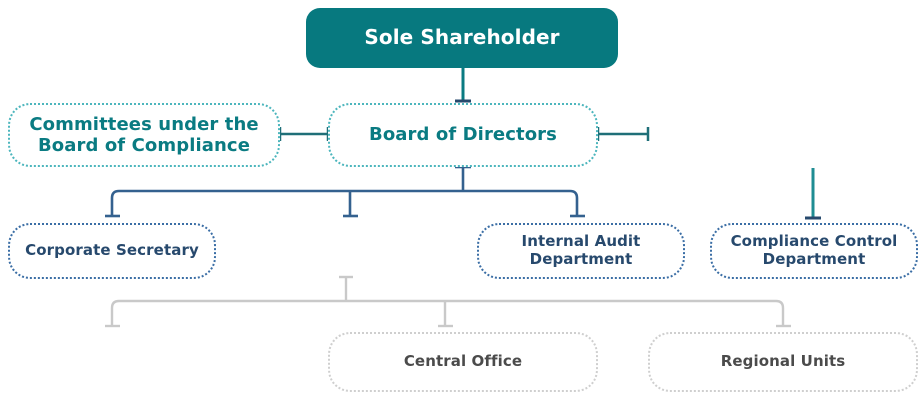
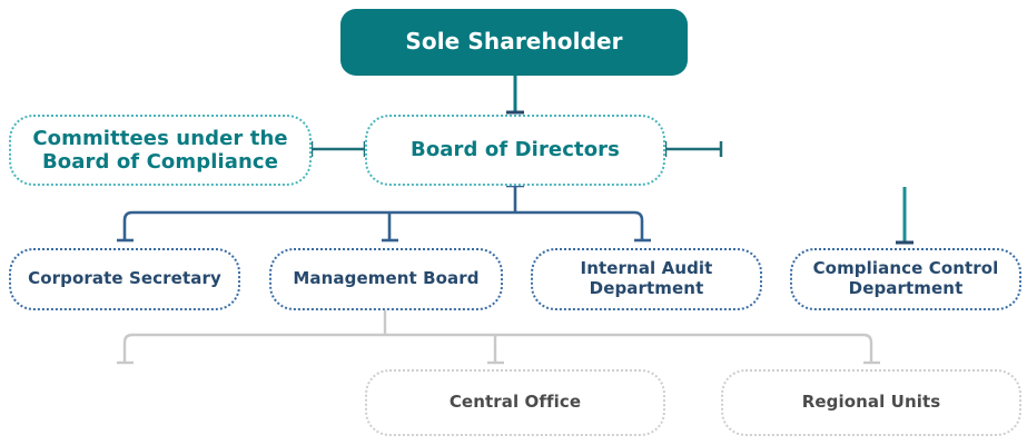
  Sole Shareholder
  Committees under the Board of Compliance
  Board of Directors
  Corporate Secretary
+ Management Board
  Internal Audit Department
  Compliance Control Department
  Central Office
  Regional Units
